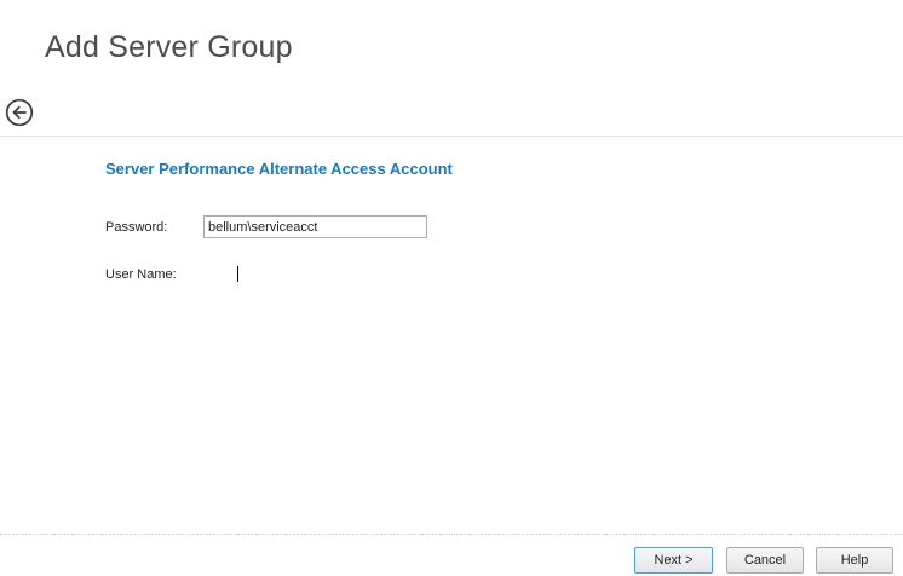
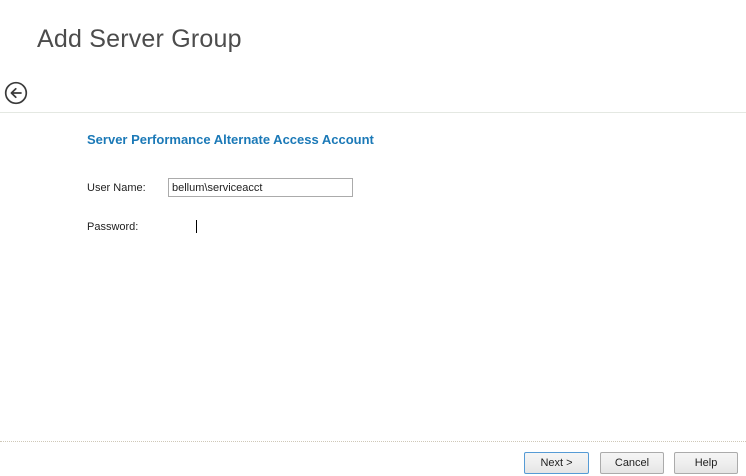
  Add Server Group
  Server Performance Alternate Access Account
- Password:
+ User Name:
  bellum\serviceacct
- User Name:
+ Password:
  Next >
  Cancel
  Help
